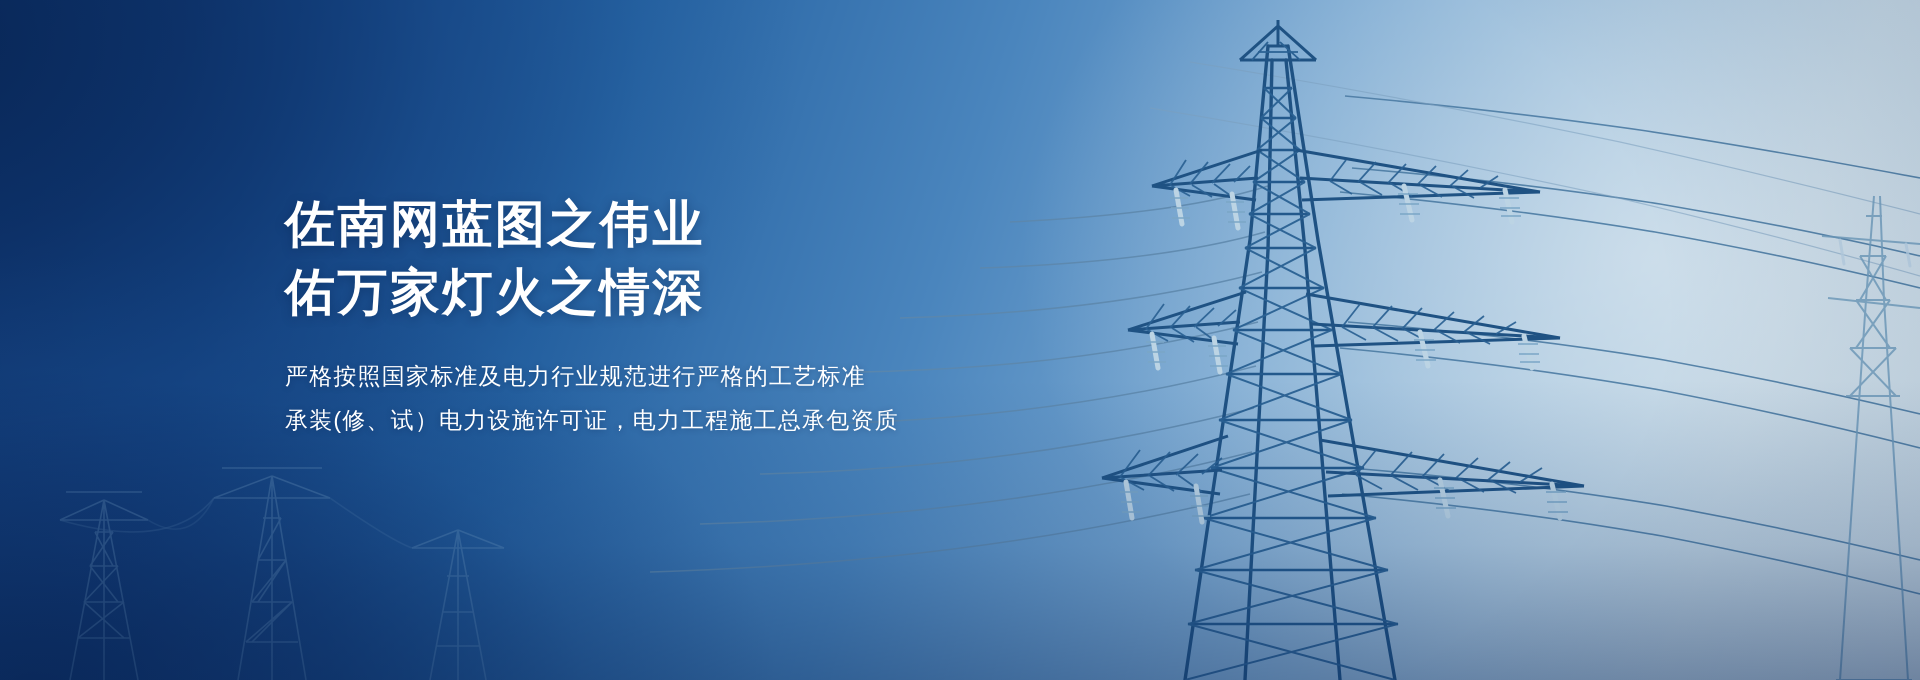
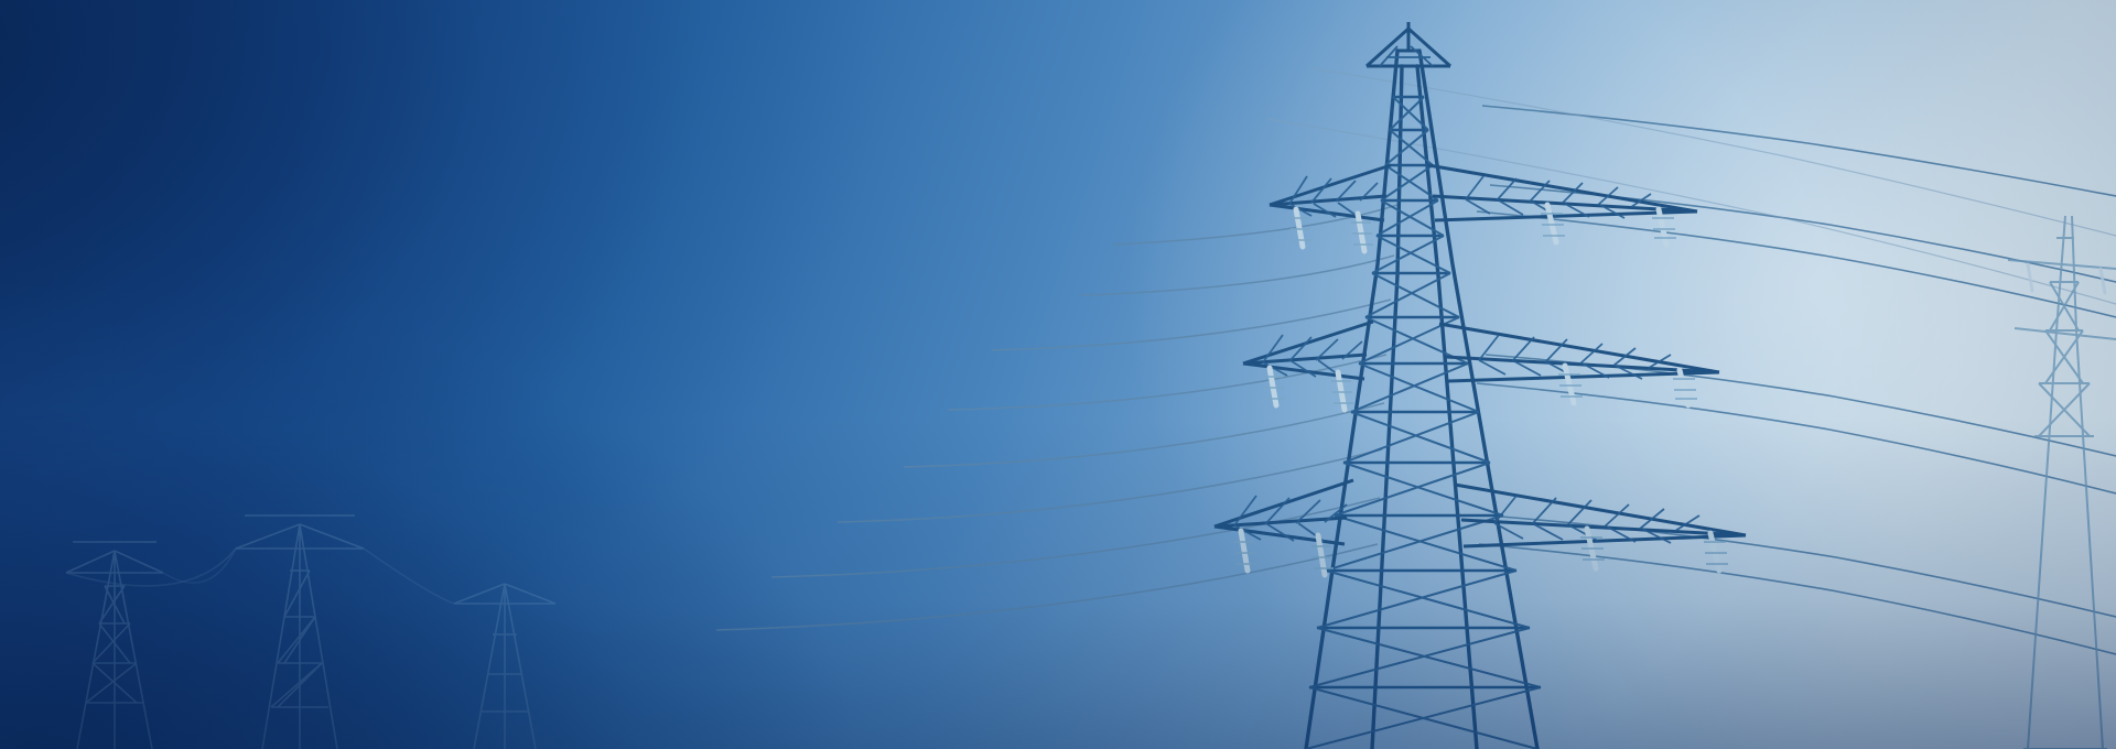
- 佐南网蓝图之伟业
- 佑万家灯火之情深
- 严格按照国家标准及电力行业规范进行严格的工艺标准
- 承装(修、试）电力设施许可证，电力工程施工总承包资质
